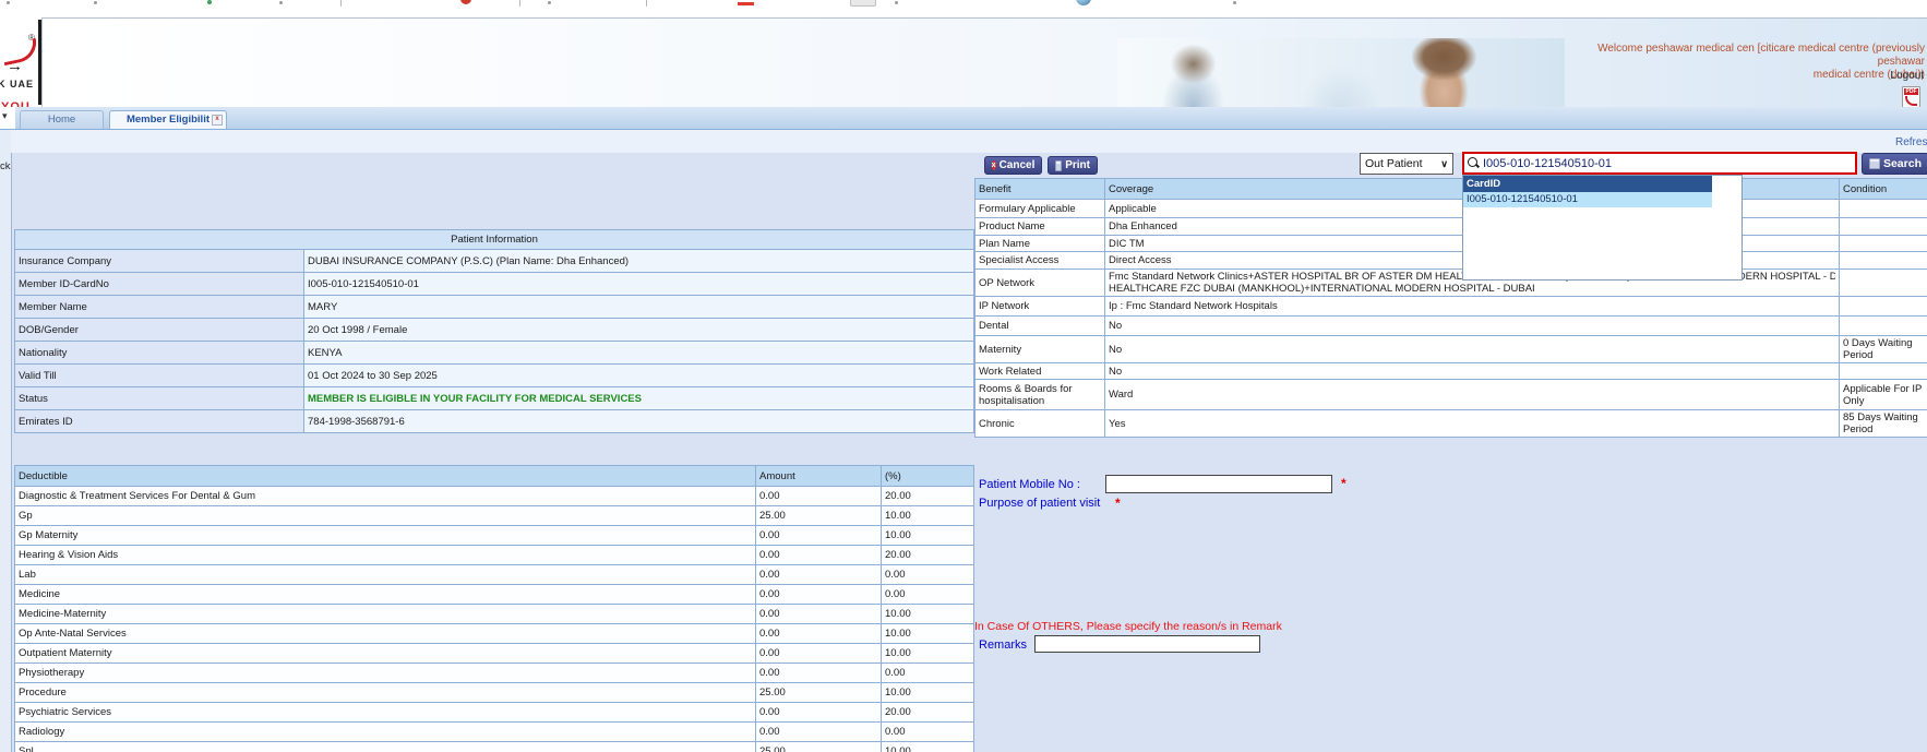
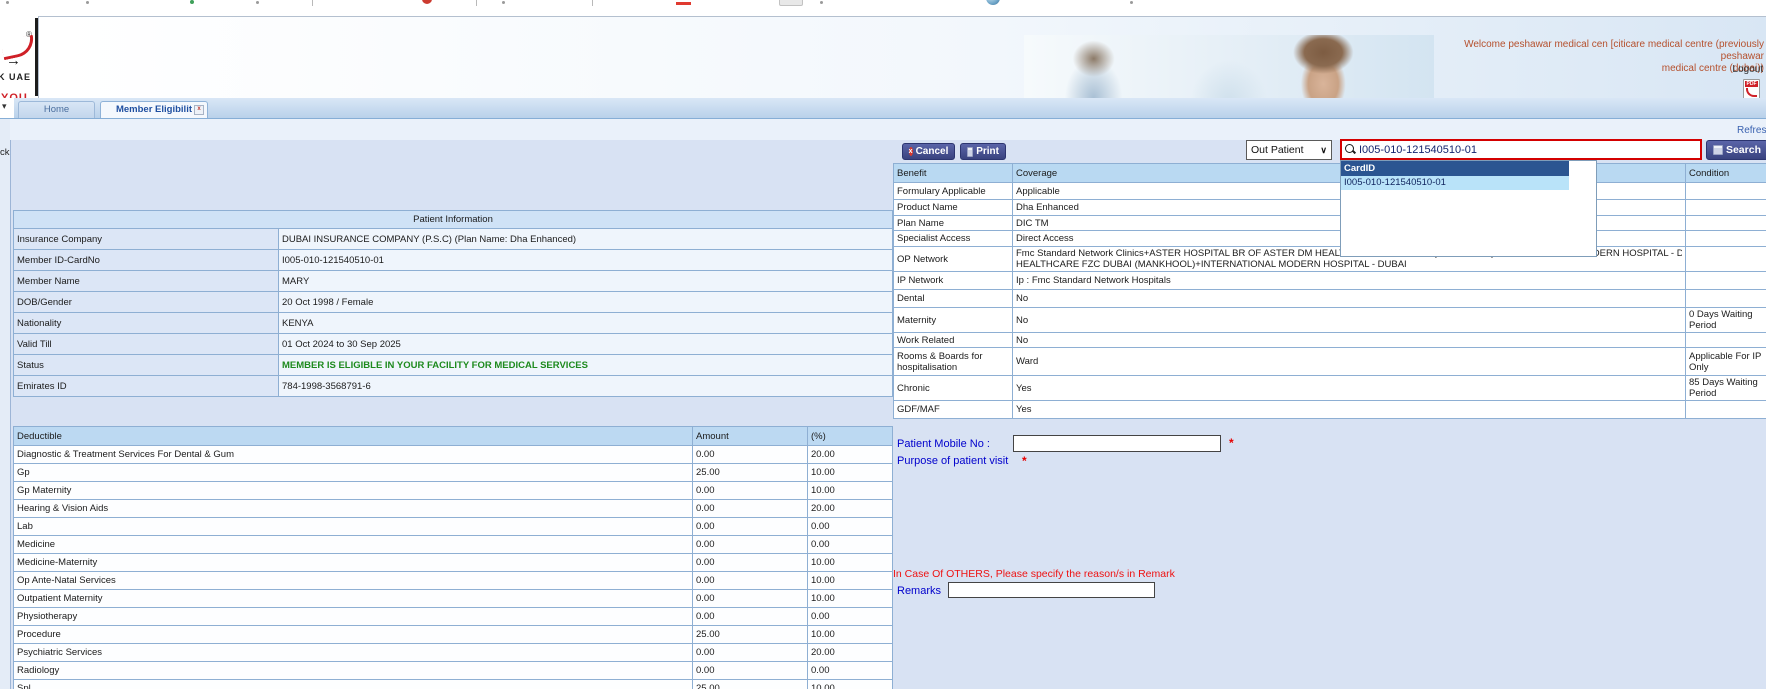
  Welcome peshawar medical cen [citicare medical centre (previously peshawar
  medical centre (dubai))
  Logout
  ®
  →
  K UAE
  ▾
  Home
  Member Eligibilit
  Refres
  ck
  Cancel
  Print
  Out Patient
  ∨
  I005-010-121540510-01
  Search
  Benefit	Coverage	Condition
  Formulary Applicable	Applicable
  Product Name	Dha Enhanced
  Plan Name	DIC TM
  Specialist Access	Direct Access
  OP Network	Fmc Standard Network Clinics+ASTER HOSPITAL BR OF ASTER DM HEALERN HOSPITAL - DHEALTHCARE FZC DUBAI (MANKHOOL)+INTERNATIONAL MODERN HOSPITAL - DUBAI
  IP Network	Ip : Fmc Standard Network Hospitals
  Dental	No
  Maternity	No	0 Days Waiting Period
  Work Related	No
  Rooms & Boards for hospitalisation	Ward	Applicable For IP Only
  Chronic	Yes	85 Days Waiting Period
+ GDF/MAF	Yes
  Patient Information
  Insurance Company	DUBAI INSURANCE COMPANY (P.S.C) (Plan Name: Dha Enhanced)
  Member ID-CardNo	I005-010-121540510-01
  Member Name	MARY
  DOB/Gender	20 Oct 1998 / Female
  Nationality	KENYA
  Valid Till	01 Oct 2024 to 30 Sep 2025
  Status	MEMBER IS ELIGIBLE IN YOUR FACILITY FOR MEDICAL SERVICES
  Emirates ID	784-1998-3568791-6
  Deductible	Amount	(%)
  Diagnostic & Treatment Services For Dental & Gum	0.00	20.00
  Gp	25.00	10.00
  Gp Maternity	0.00	10.00
  Hearing & Vision Aids	0.00	20.00
  Lab	0.00	0.00
  Medicine	0.00	0.00
  Medicine-Maternity	0.00	10.00
  Op Ante-Natal Services	0.00	10.00
  Outpatient Maternity	0.00	10.00
  Physiotherapy	0.00	0.00
  Procedure	25.00	10.00
  Psychiatric Services	0.00	20.00
  Radiology	0.00	0.00
  Patient Mobile No :
  *
  Purpose of patient visit
  *
  In Case Of OTHERS, Please specify the reason/s in Remark
  Remarks
  CardID
  I005-010-121540510-01
